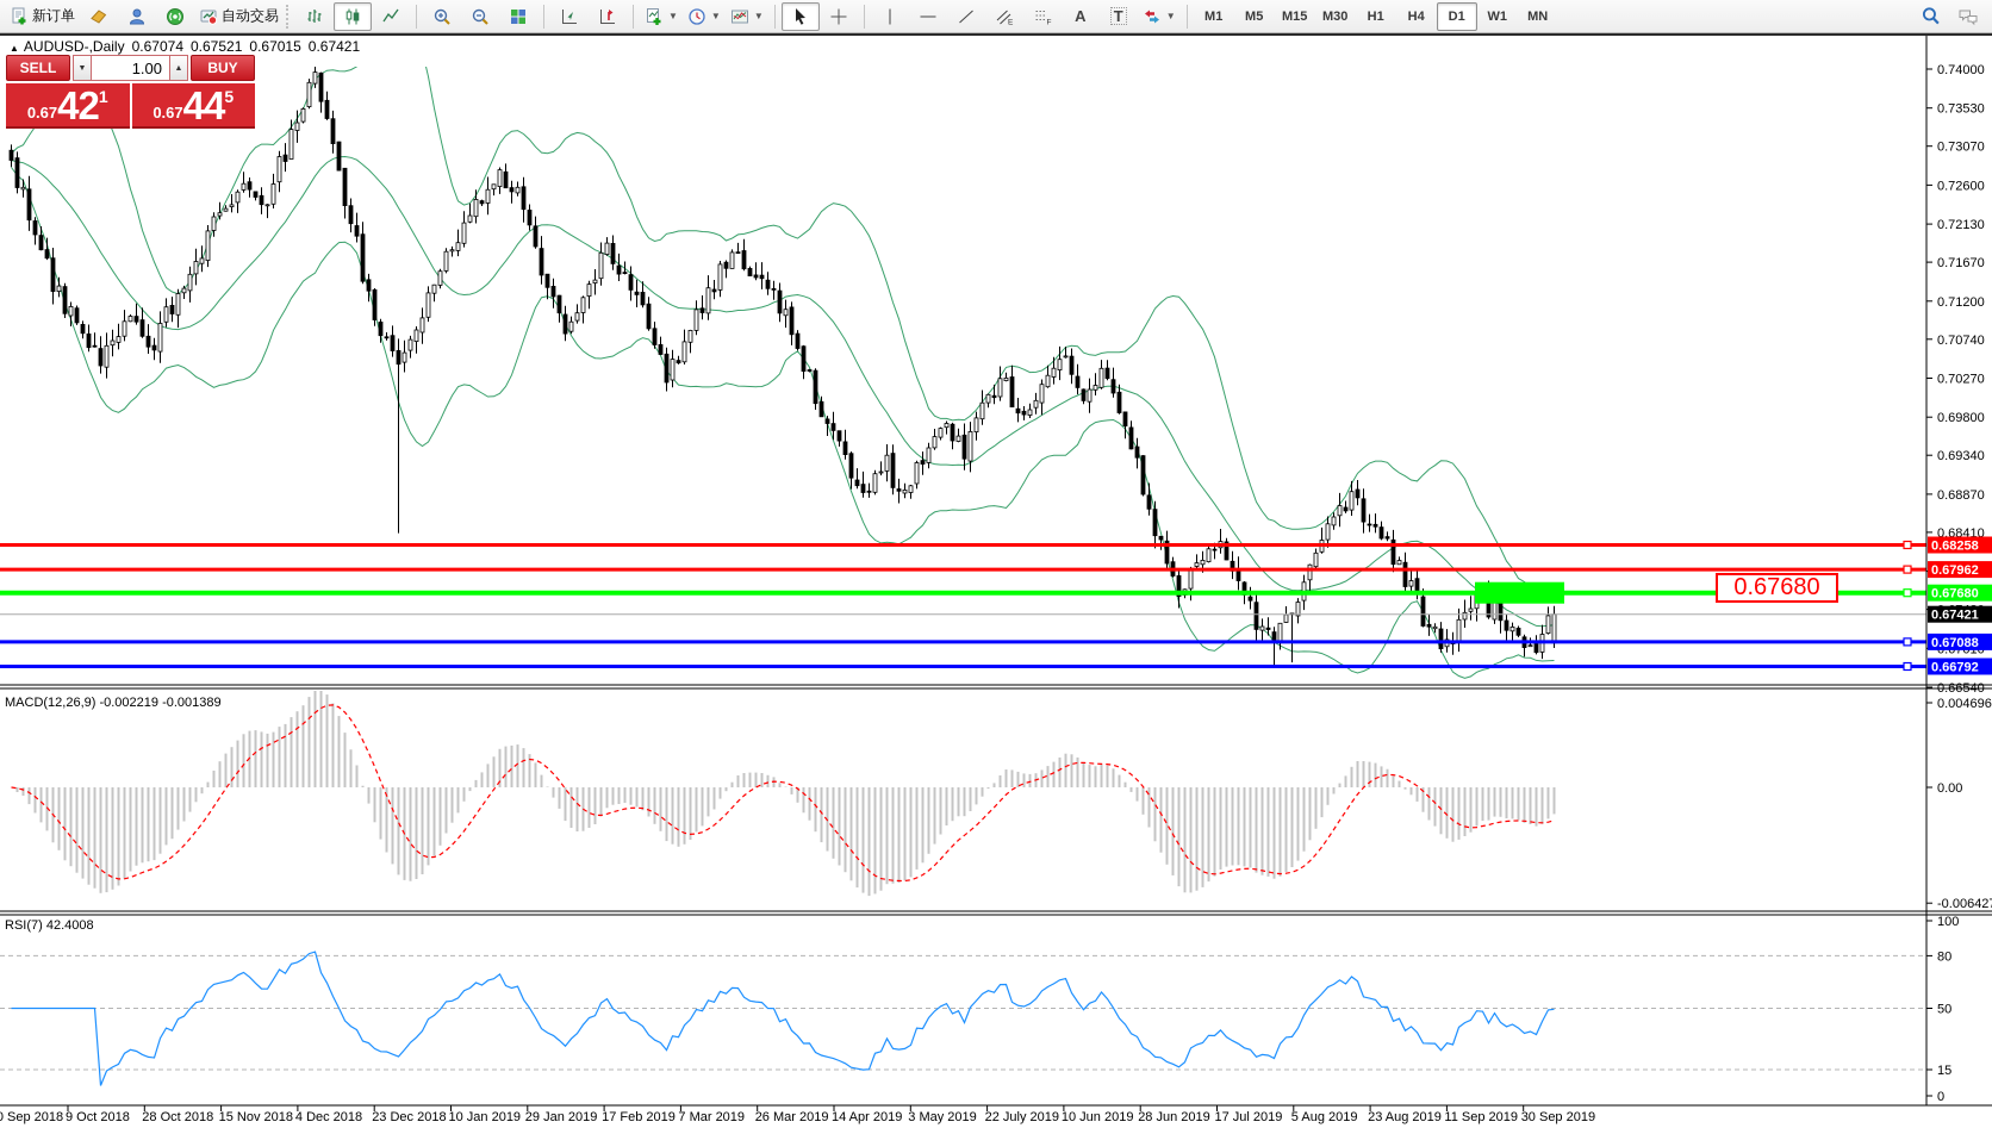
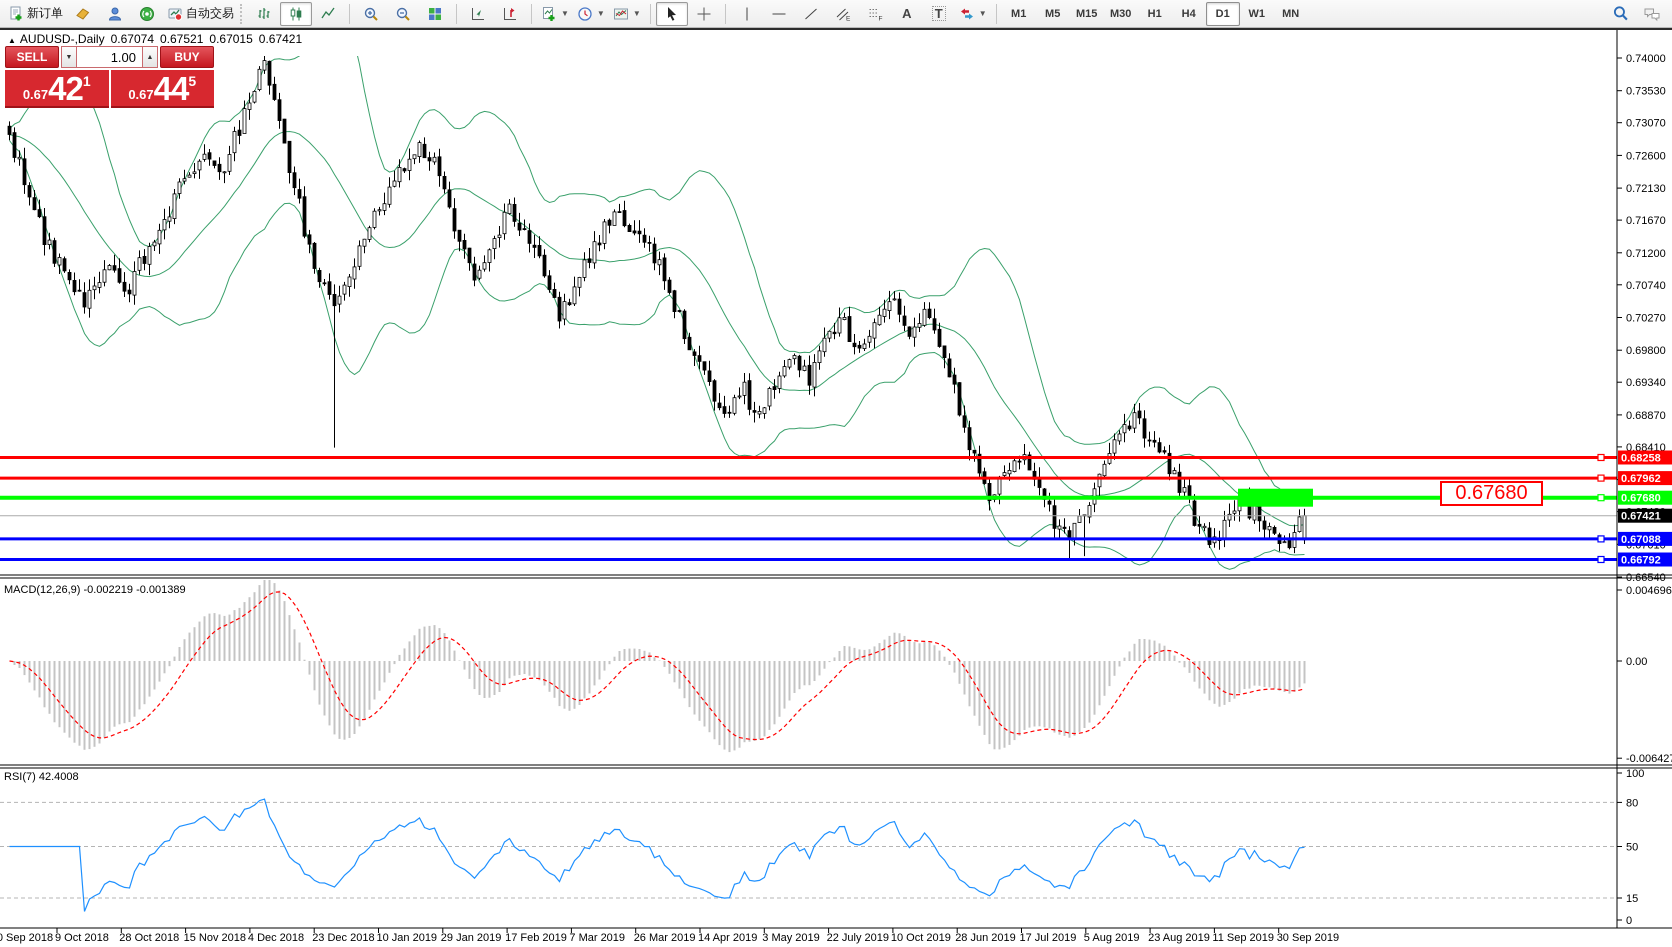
  新订单
  自动交易
  ▼
  ▼
  ▼
  A
  T
  ▼
  M1
  M5
  M15
  M30
  H1
  H4
  D1
  W1
  MN
  0.74000
  0.73530
  0.73070
  0.72600
  0.72130
  0.71670
  0.71200
  0.70740
  0.70270
  0.69800
  0.69340
  0.68870
  0.68410
  0.66540
  0.68258
  0.67962
  0.67680
  0.67088
  0.66792
  0.67421
  0.004696
  0.00
  -0.00642
  100
  80
  50
  15
  0
  Sep 2018
  9 Oct 2018
  28 Oct 2018
  15 Nov 2018
  4 Dec 2018
  23 Dec 2018
  10 Jan 2019
  29 Jan 2019
  17 Feb 2019
  7 Mar 2019
  26 Mar 2019
  14 Apr 2019
  3 May 2019
  22 July 2019
- 10 Jun 2019
+ 10 Oct 2019
  28 Jun 2019
  17 Jul 2019
  5 Aug 2019
  23 Aug 2019
  11 Sep 2019
  30 Sep 2019
  ▲ AUDUSD-,Daily 0.67074 0.67521 0.67015 0.67421
  SELL
  1.00
  BUY
  0.67
  42
  1
  0.67
  44
  5
  MACD(12,26,9) -0.002219 -0.001389
  RSI(7) 42.4008
  0.67680
